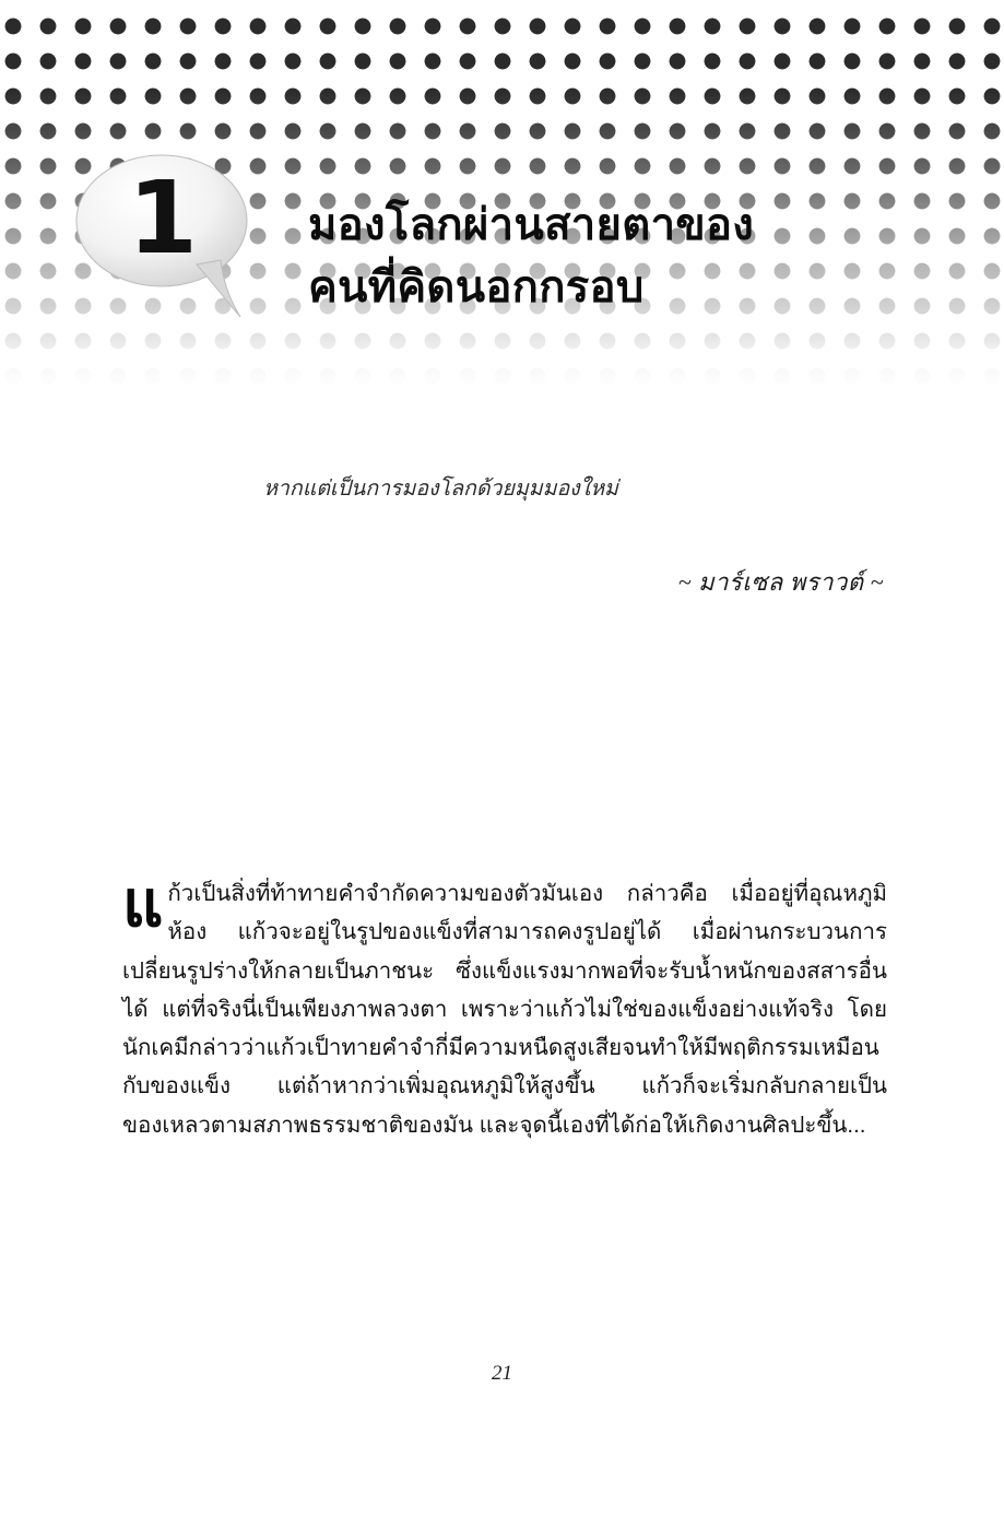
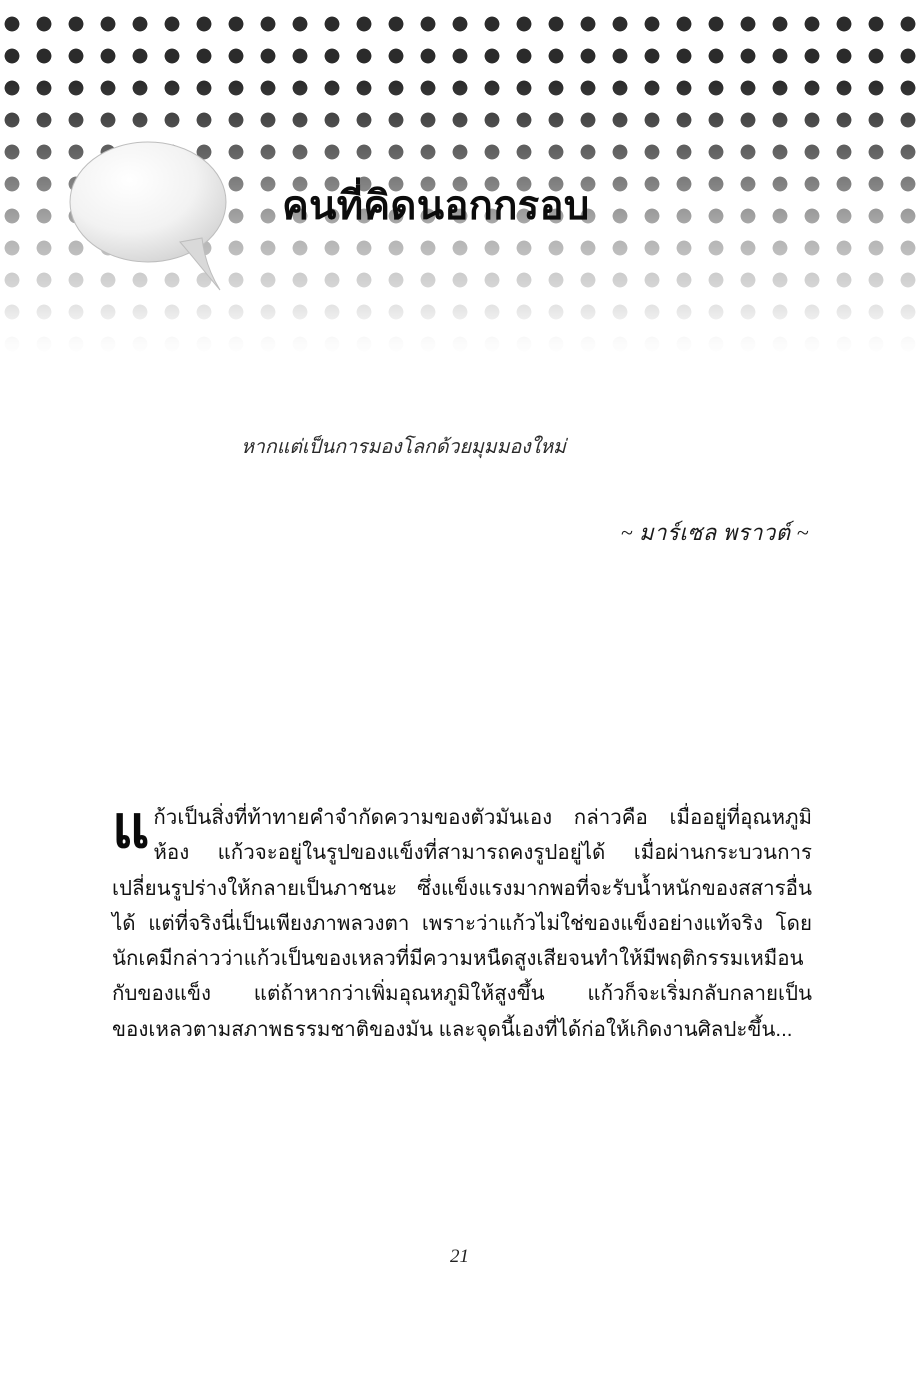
- 1
- มองโลกผ่านสายตาของ
  คนที่คิดนอกกรอบ
  หากแต่เป็นการมองโลกด้วยมุมมองใหม่
  ~ มาร์เซล พราวต์ ~
  แ
- ก้วเป็นสิ่งที่ท้าทายคำจำกัดความของตัวมันเอง กล่าวคือ เมื่ออยู่ที่อุณหภูมิห้อง แก้วจะอยู่ในรูปของแข็งที่สามารถคงรูปอยู่ได้ เมื่อผ่านกระบวนการเปลี่ยนรูปร่างให้กลายเป็นภาชนะ ซึ่งแข็งแรงมากพอที่จะรับน้ำหนักของสสารอื่นได้ แต่ที่จริงนี่เป็นเพียงภาพลวงตา เพราะว่าแก้วไม่ใช่ของแข็งอย่างแท้จริง โดยนักเคมีกล่าวว่าแก้วเป็าทายคำจำกี่มีความหนืดสูงเสียจนทำให้มีพฤติกรรมเหมือนกับของแข็ง แต่ถ้าหากว่าเพิ่มอุณหภูมิให้สูงขึ้น แก้วก็จะเริ่มกลับกลายเป็นของเหลวตามสภาพธรรมชาติของมัน และจุดนี้เองที่ได้ก่อให้เกิดงานศิลปะขึ้น...
+ ก้วเป็นสิ่งที่ท้าทายคำจำกัดความของตัวมันเอง กล่าวคือ เมื่ออยู่ที่อุณหภูมิห้อง แก้วจะอยู่ในรูปของแข็งที่สามารถคงรูปอยู่ได้ เมื่อผ่านกระบวนการเปลี่ยนรูปร่างให้กลายเป็นภาชนะ ซึ่งแข็งแรงมากพอที่จะรับน้ำหนักของสสารอื่นได้ แต่ที่จริงนี่เป็นเพียงภาพลวงตา เพราะว่าแก้วไม่ใช่ของแข็งอย่างแท้จริง โดยนักเคมีกล่าวว่าแก้วเป็นของเหลวที่มีความหนืดสูงเสียจนทำให้มีพฤติกรรมเหมือนกับของแข็ง แต่ถ้าหากว่าเพิ่มอุณหภูมิให้สูงขึ้น แก้วก็จะเริ่มกลับกลายเป็นของเหลวตามสภาพธรรมชาติของมัน และจุดนี้เองที่ได้ก่อให้เกิดงานศิลปะขึ้น...
  21
